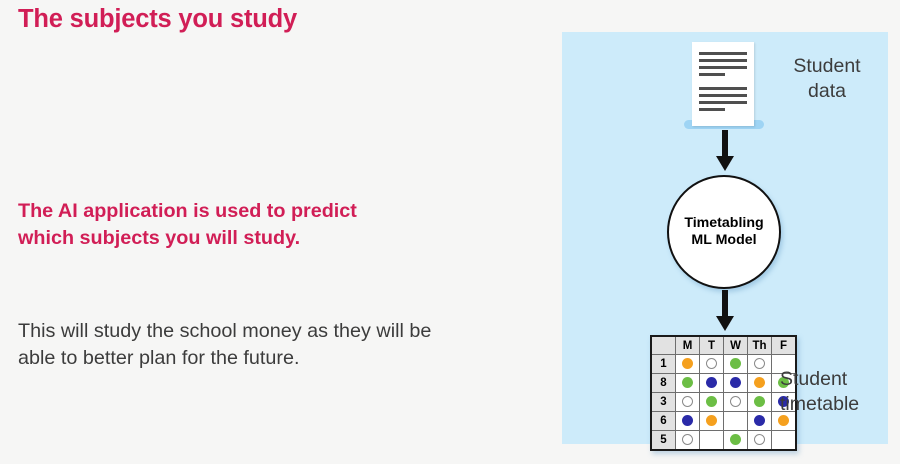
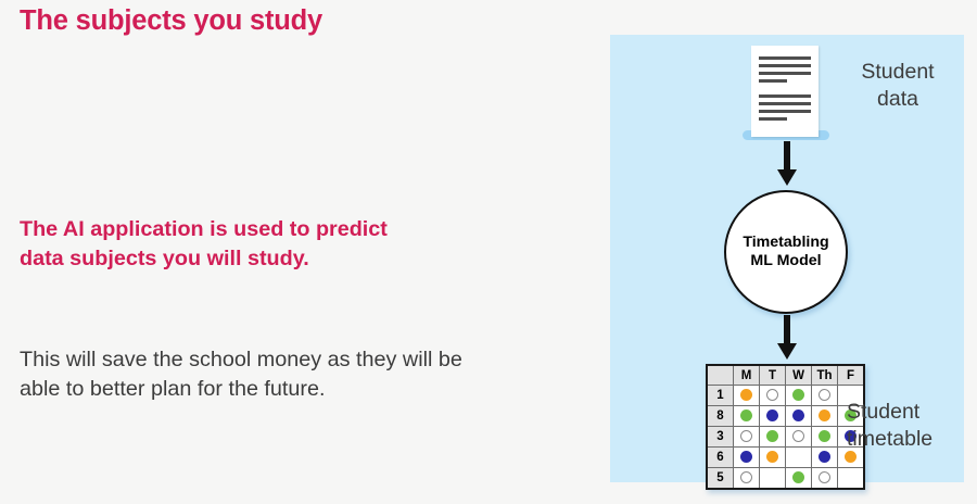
  The subjects you study
- The AI application is used to predict which subjects you will study.
+ The AI application is used to predict data subjects you will study.
- This will study the school money as they will be able to better plan for the future.
+ This will save the school money as they will be able to better plan for the future.
  Student
  data
  Timetabling
  ML Model
  	M	T	W	Th	F
  1
  8
  3
  6
  5
  Student
  timetable
